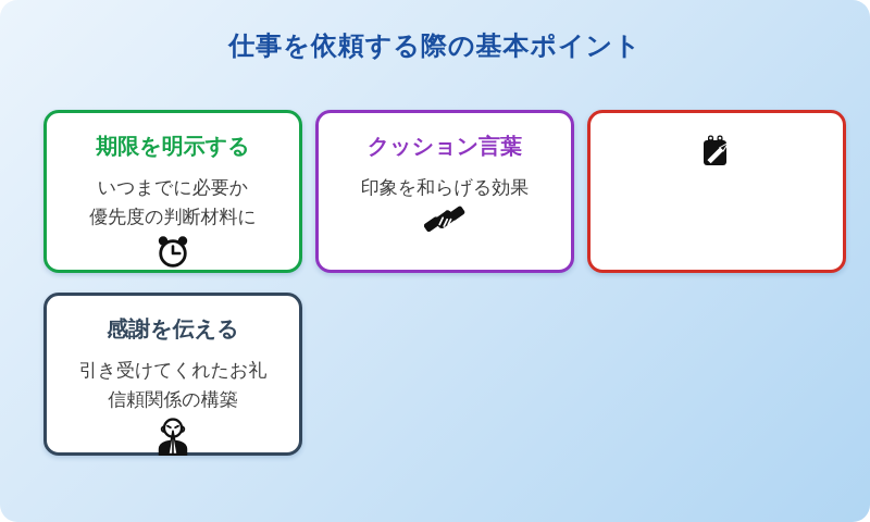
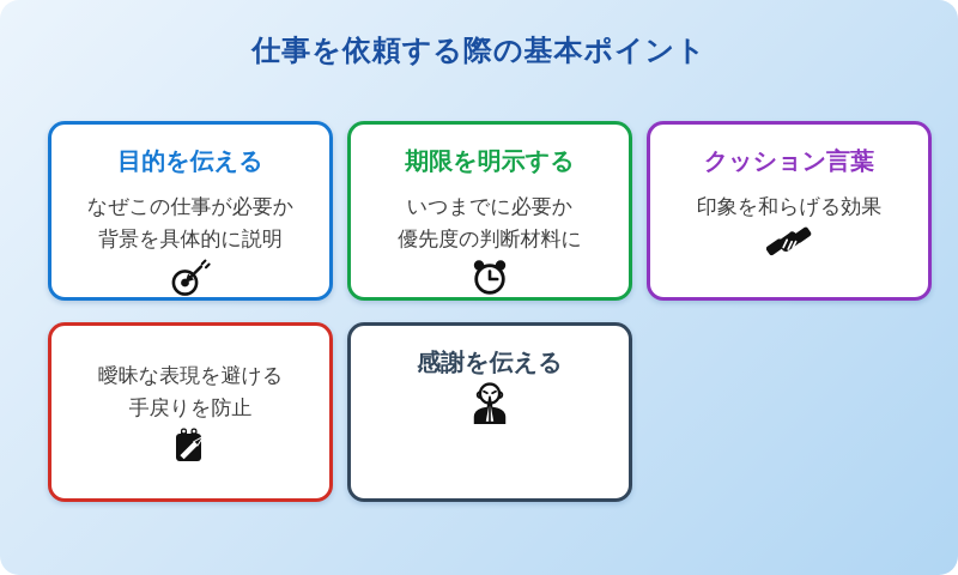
  仕事を依頼する際の基本ポイント
+ 目的を伝える
+ なぜこの仕事が必要か
+ 背景を具体的に説明
  期限を明示する
  いつまでに必要か
  優先度の判断材料に
  クッション言葉
  印象を和らげる効果
+ 曖昧な表現を避ける
+ 手戻りを防止
  感謝を伝える
- 引き受けてくれたお礼
- 信頼関係の構築
